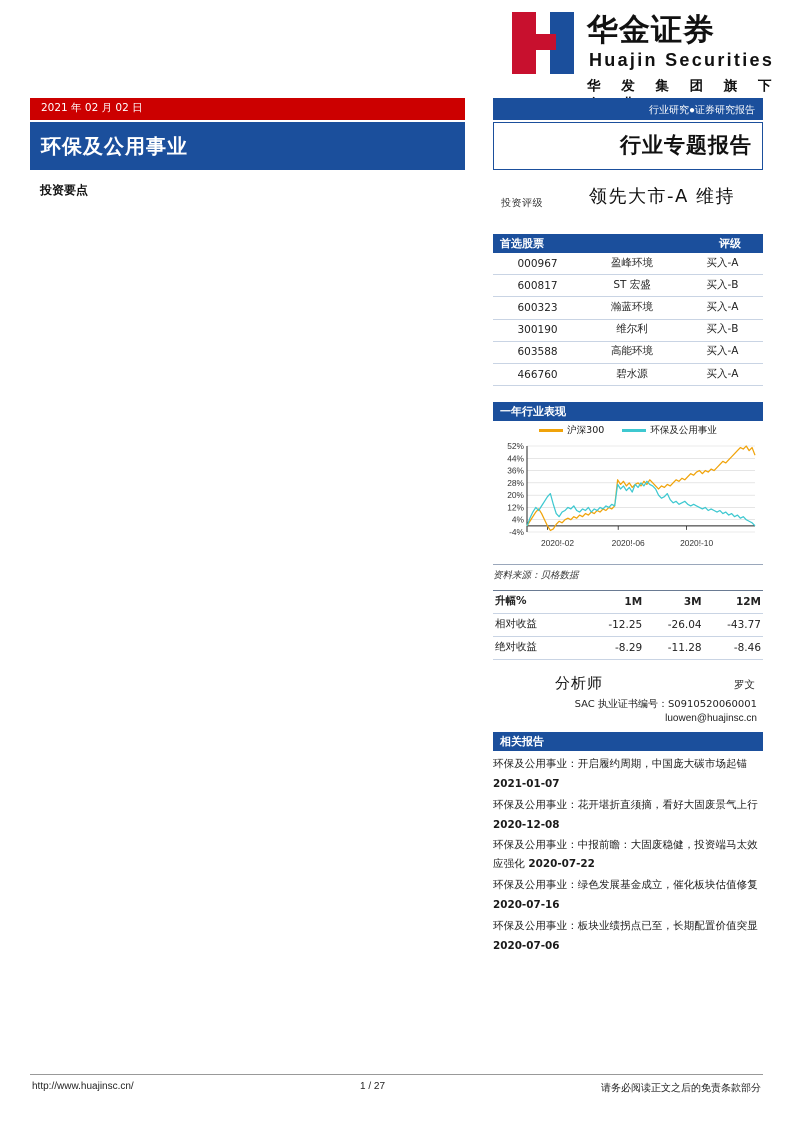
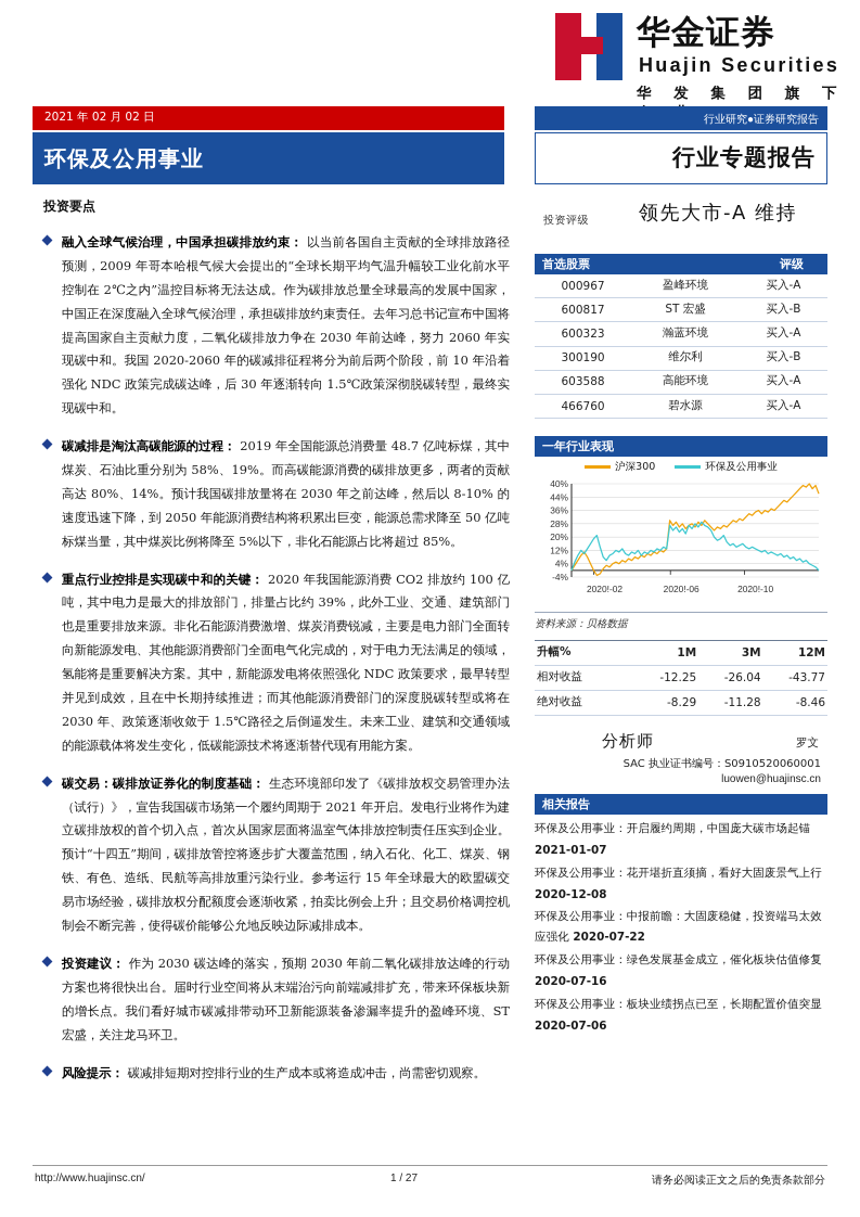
  华金证券
  Huajin Securities
  华 发 集 团 旗 下
  2021 年 02 月 02 日
  行业研究●证券研究报告
  环保及公用事业
  行业专题报告
  投资要点
+ 融入全球气候治理，中国承担碳排放约束： 以当前各国自主贡献的全球排放路径预测，2009 年哥本哈根气候大会提出的“全球长期平均气温升幅较工业化前水平控制在 2℃之内”温控目标将无法达成。作为碳排放总量全球最高的发展中国家，中国正在深度融入全球气候治理，承担碳排放约束责任。去年习总书记宣布中国将提高国家自主贡献力度，二氧化碳排放力争在 2030 年前达峰，努力 2060 年实现碳中和。我国 2020-2060 年的碳减排征程将分为前后两个阶段，前 10 年沿着强化 NDC 政策完成碳达峰，后 30 年逐渐转向 1.5℃政策深彻脱碳转型，最终实现碳中和。
+ 碳减排是淘汰高碳能源的过程： 2019 年全国能源总消费量 48.7 亿吨标煤，其中煤炭、石油比重分别为 58%、19%。而高碳能源消费的碳排放更多，两者的贡献高达 80%、14%。预计我国碳排放量将在 2030 年之前达峰，然后以 8-10% 的速度迅速下降，到 2050 年能源消费结构将积累出巨变，能源总需求降至 50 亿吨标煤当量，其中煤炭比例将降至 5%以下，非化石能源占比将超过 85%。
+ 重点行业控排是实现碳中和的关键： 2020 年我国能源消费 CO2 排放约 100 亿吨，其中电力是最大的排放部门，排量占比约 39%，此外工业、交通、建筑部门也是重要排放来源。非化石能源消费激增、煤炭消费锐减，主要是电力部门全面转向新能源发电、其他能源消费部门全面电气化完成的，对于电力无法满足的领域，氢能将是重要解决方案。其中，新能源发电将依照强化 NDC 政策要求，最早转型并见到成效，且在中长期持续推进；而其他能源消费部门的深度脱碳转型或将在 2030 年、政策逐渐收敛于 1.5℃路径之后倒逼发生。未来工业、建筑和交通领域的能源载体将发生变化，低碳能源技术将逐渐替代现有用能方案。
+ 碳交易：碳排放证券化的制度基础： 生态环境部印发了《碳排放权交易管理办法（试行）》，宣告我国碳市场第一个履约周期于 2021 年开启。发电行业将作为建立碳排放权的首个切入点，首次从国家层面将温室气体排放控制责任压实到企业。预计“十四五”期间，碳排放管控将逐步扩大覆盖范围，纳入石化、化工、煤炭、钢铁、有色、造纸、民航等高排放重污染行业。参考运行 15 年全球最大的欧盟碳交易市场经验，碳排放权分配额度会逐渐收紧，拍卖比例会上升；且交易价格调控机制会不断完善，使得碳价能够公允地反映边际减排成本。
+ 投资建议： 作为 2030 碳达峰的落实，预期 2030 年前二氧化碳排放达峰的行动方案也将很快出台。届时行业空间将从末端治污向前端减排扩充，带来环保板块新的增长点。我们看好城市碳减排带动环卫新能源装备渗漏率提升的盈峰环境、ST 宏盛，关注龙马环卫。
+ 风险提示： 碳减排短期对控排行业的生产成本或将造成冲击，尚需密切观察。
  投资评级
  领先大市-A 维持
  首选股票
  评级
  000967	盈峰环境	买入-A
  600817	ST 宏盛	买入-B
  600323	瀚蓝环境	买入-A
  300190	维尔利	买入-B
  603588	高能环境	买入-A
  466760	碧水源	买入-A
  一年行业表现
  沪深300
  环保及公用事业
- 52%
+ 40%
  44%
  36%
  28%
  20%
  12%
  4%
  -4%
  2020!-02
  2020!-06
  2020!-10
  资料来源：贝格数据
  升幅%	1M	3M	12M
  相对收益	-12.25	-26.04	-43.77
  绝对收益	-8.29	-11.28	-8.46
  分析师
  罗文
  SAC 执业证书编号：S0910520060001
  luowen@huajinsc.cn
  相关报告
  环保及公用事业：开启履约周期，中国庞大碳市场起锚 2021-01-07
  环保及公用事业：花开堪折直须摘，看好大固废景气上行 2020-12-08
  环保及公用事业：中报前瞻：大固废稳健，投资端马太效应强化 2020-07-22
  环保及公用事业：绿色发展基金成立，催化板块估值修复 2020-07-16
  环保及公用事业：板块业绩拐点已至，长期配置价值突显 2020-07-06
  http://www.huajinsc.cn/
  1 / 27
  请务必阅读正文之后的免责条款部分
